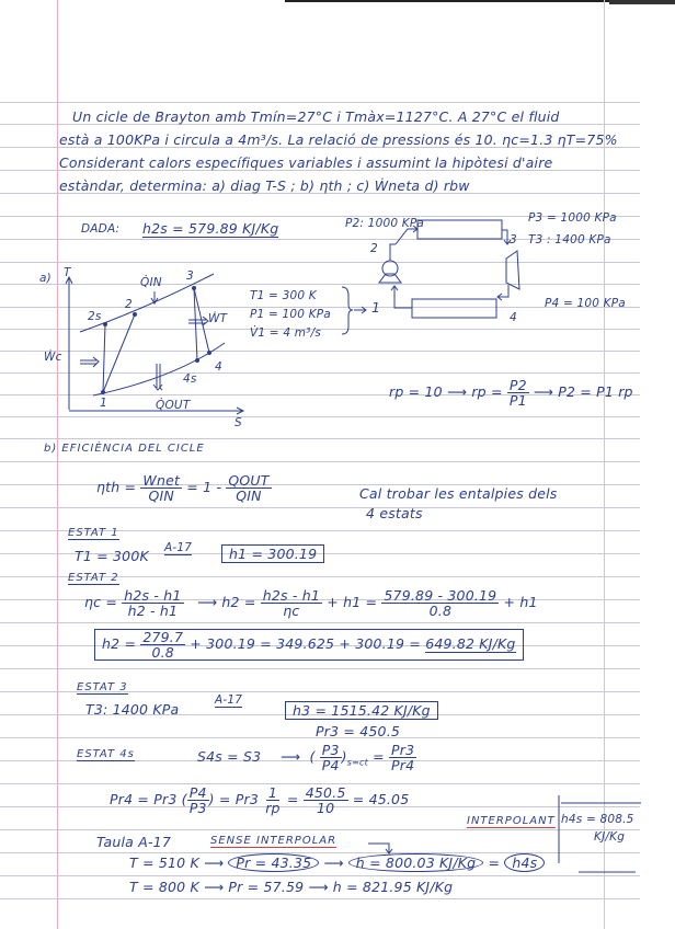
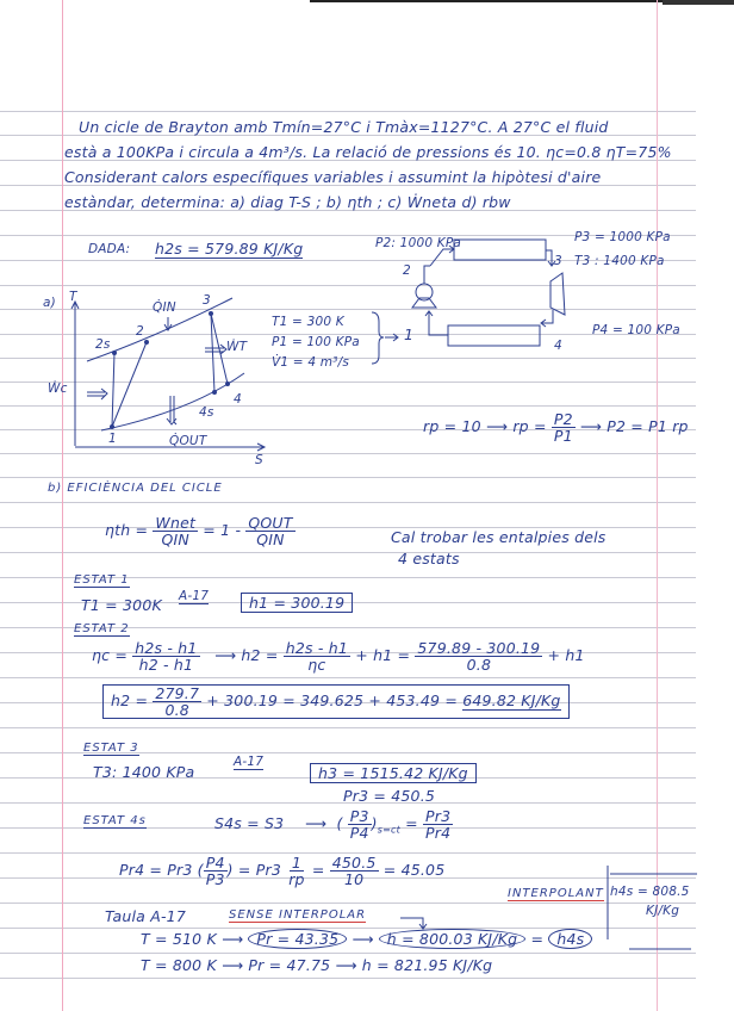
  Un cicle de Brayton amb Tmín=27°C i Tmàx=1127°C. A 27°C el fluid
- està a 100KPa i circula a 4m³/s. La relació de pressions és 10. ηc=1.3 ηT=75%
+ està a 100KPa i circula a 4m³/s. La relació de pressions és 10. ηc=0.8 ηT=75%
  Considerant calors específiques variables i assumint la hipòtesi d'aire
  estàndar, determina: a) diag T-S ; b) ηth ; c) Ẇneta d) rbw
  DADA:
  h2s = 579.89 KJ/Kg
  P2: 1000 KPa
  P3 = 1000 KPa
  T3 : 1400 KPa
  P4 = 100 KPa
  2
  3
  1
  4
  a)
  T
  S
  1
  2s
  2
  3
  4s
  4
  Q̇IN
  Q̇OUT
  Ẇc
  ẆT
  T1 = 300 K
  P1 = 100 KPa
  V̇1 = 4 m³/s
  rp = 10 ⟶ rp =
  P2
  P1
  ⟶ P2 = P1 rp
  b) EFICIÈNCIA DEL CICLE
  ηth =
  Wnet
  QIN
  = 1 -
  QOUT
  QIN
  Cal trobar les entalpies dels
  4 estats
  ESTAT 1
  T1 = 300K
  A-17
  h1 = 300.19
  ESTAT 2
  ηc =
  h2s - h1
  h2 - h1
  ⟶ h2 =
  h2s - h1
  ηc
  + h1 =
  579.89 - 300.19
  0.8
  + h1
  h2 =
  279.7
  0.8
- + 300.19 = 349.625 + 300.19 = 649.82 KJ/Kg
+ + 300.19 = 349.625 + 453.49 = 649.82 KJ/Kg
  ESTAT 3
  T3: 1400 KPa
  A-17
  h3 = 1515.42 KJ/Kg
  Pr3 = 450.5
  ESTAT 4s
  S4s = S3
  ⟶ (
  P3
  P4
  )s=ct =
  Pr3
  Pr4
  Pr4 = Pr3 (
  P4
  P3
  ) = Pr3
  1
  rp
  =
  450.5
  10
  = 45.05
  INTERPOLANT
  h4s = 808.5
  KJ/Kg
  Taula A-17
  SENSE INTERPOLAR
  T = 510 K ⟶ Pr = 43.35 ⟶ h = 800.03 KJ/Kg = h4s
- T = 800 K ⟶ Pr = 57.59 ⟶ h = 821.95 KJ/Kg
+ T = 800 K ⟶ Pr = 47.75 ⟶ h = 821.95 KJ/Kg
